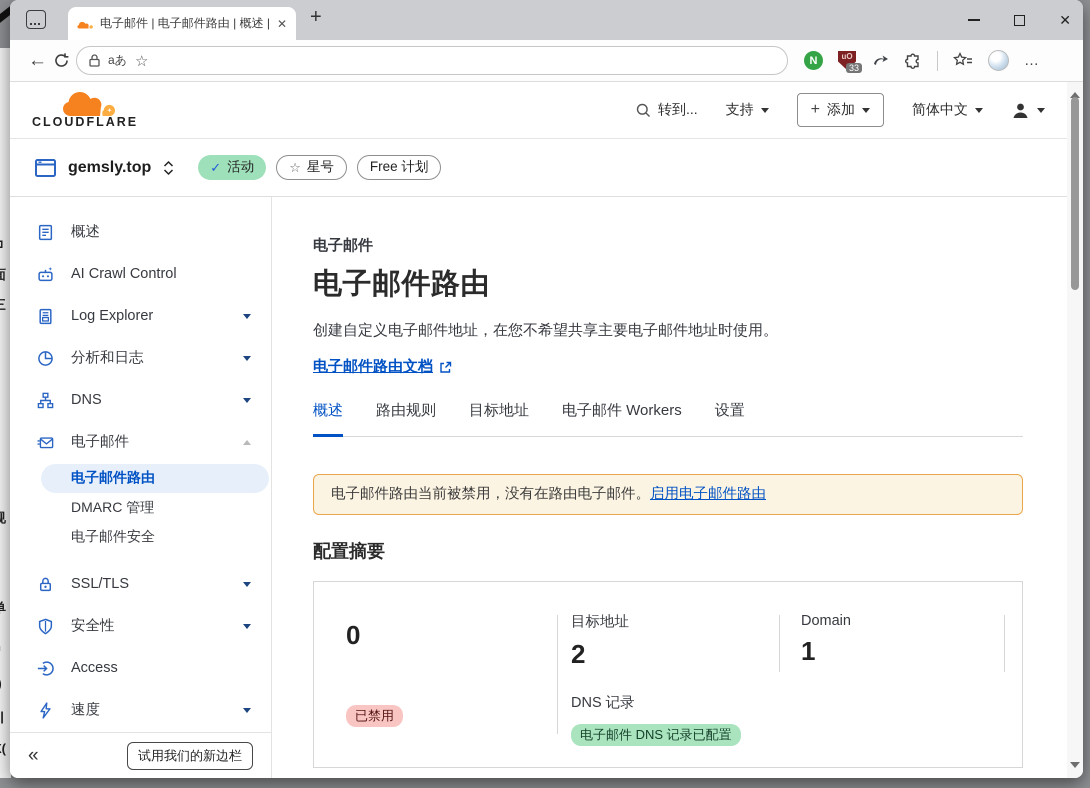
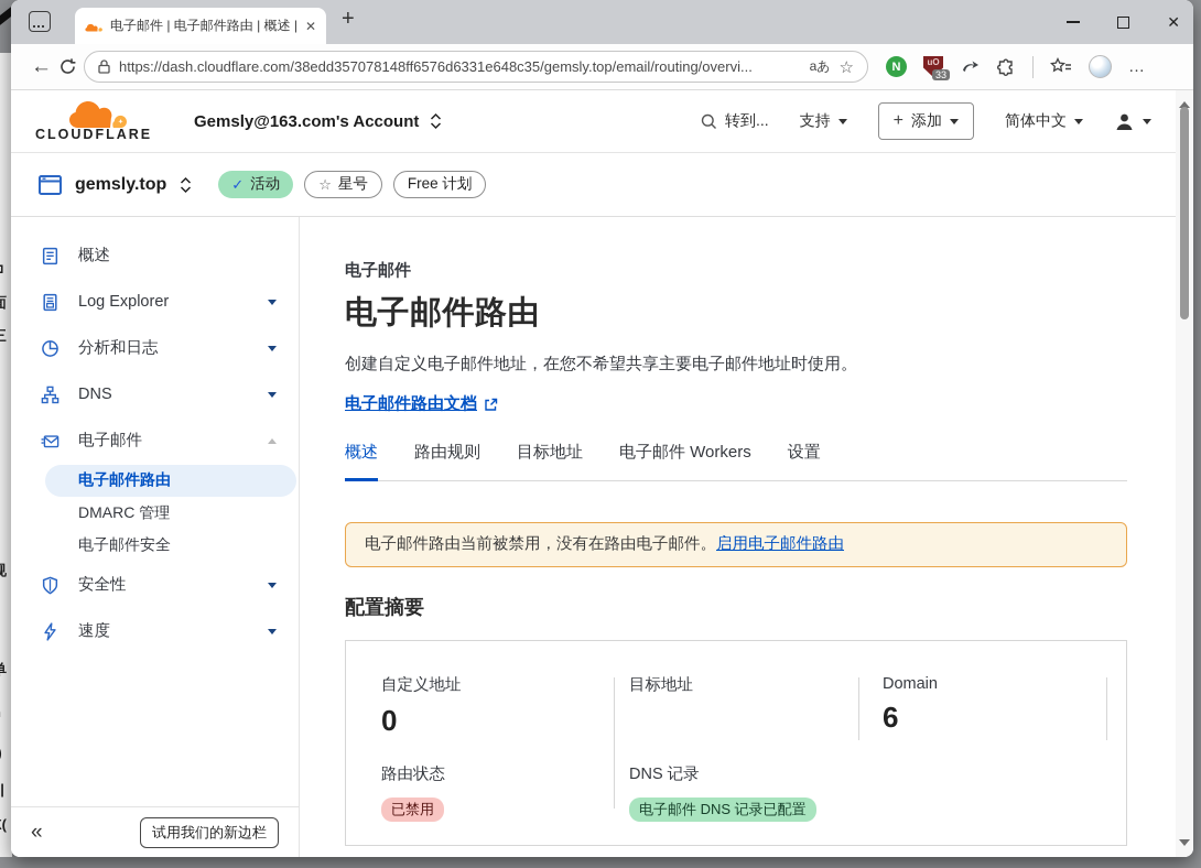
  电子邮件 | 电子邮件路由 | 概述 |
  ✕
  +
  ✕
  ←
+ https://dash.cloudflare.com/38edd357078148ff6576d6331e648c35/gemsly.top/email/routing/overvi...
  aあ
  ☆
  N
  uO
  33
  …
  CLOUDFLARE
+ Gemsly@163.com's Account
  转到...
  支持
  +
  添加
  简体中文
  gemsly.top
  ✓
  活动
  ☆
  星号
  Free 计划
  概述
- AI Crawl Control
  Log Explorer
  分析和日志
  DNS
  电子邮件
  电子邮件路由
  DMARC 管理
  电子邮件安全
- SSL/TLS
  安全性
- Access
  速度
  «
  试用我们的新边栏
  电子邮件
  电子邮件路由
  创建自定义电子邮件地址，在您不希望共享主要电子邮件地址时使用。
  电子邮件路由文档
  概述
  路由规则
  目标地址
  电子邮件 Workers
  设置
  电子邮件路由当前被禁用，没有在路由电子邮件。启用电子邮件路由
  配置摘要
+ 自定义地址
  0
  目标地址
- 2
  Domain
- 1
+ 6
+ 路由状态
  已禁用
  DNS 记录
  电子邮件 DNS 记录已配置
